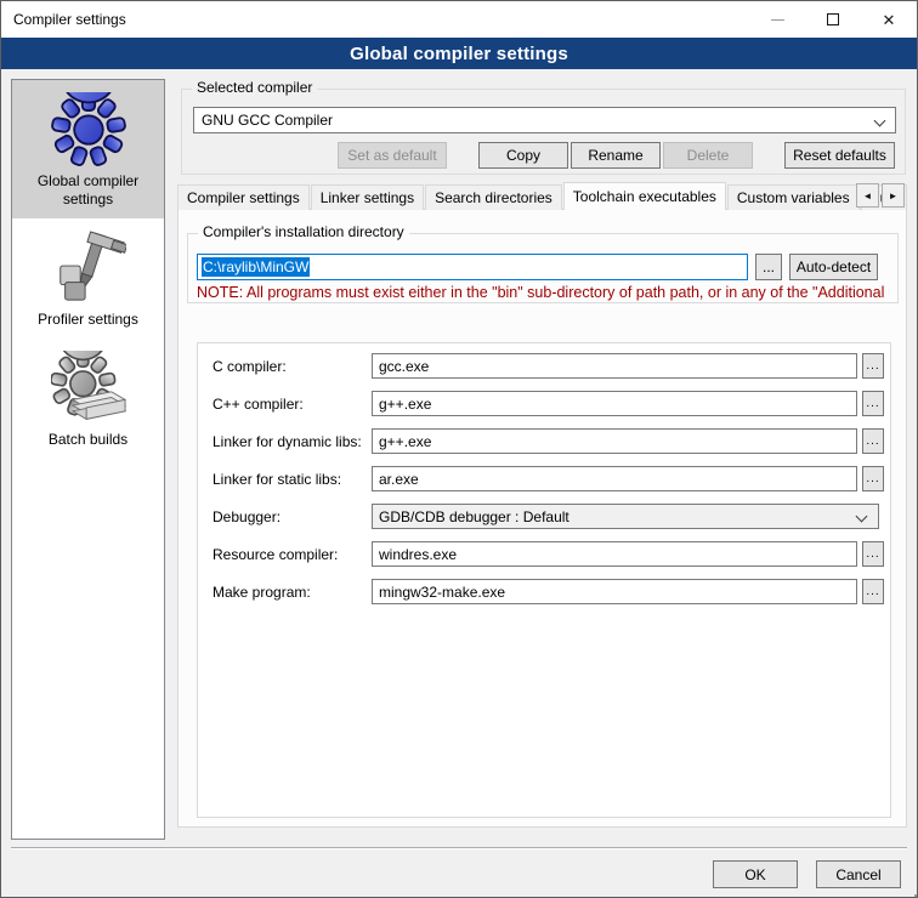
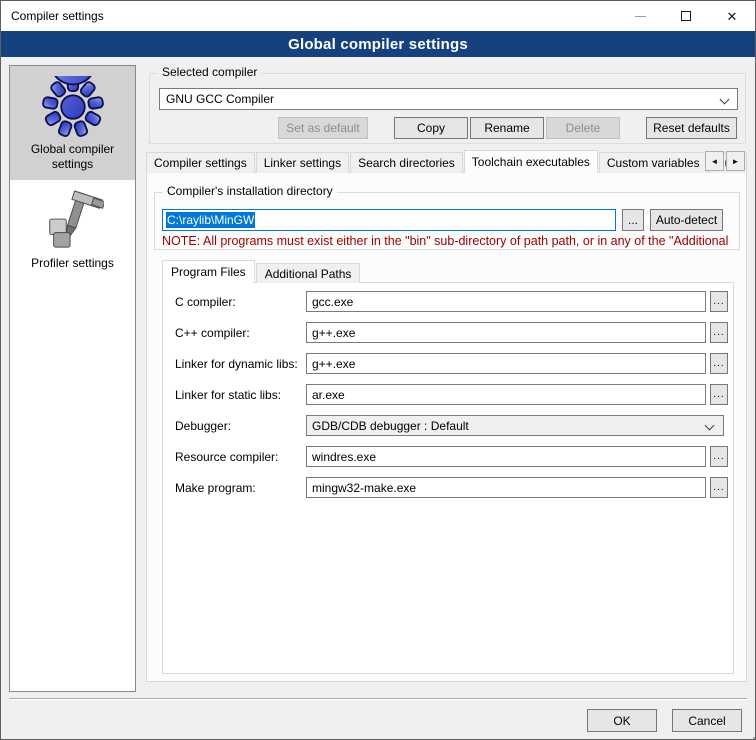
  Compiler settings
  ✕
  Global compiler settings
  Global compiler settings
  Profiler settings
- Batch builds
  Selected compiler
  GNU GCC Compiler
  Set as default
  Copy
  Rename
  Delete
  Reset defaults
  Compiler settings
  Linker settings
  Search directories
  Toolchain executables
  Custom variables
  ◄
  ►
  Compiler's installation directory
  C:\raylib\MinGW
  ...
  Auto-detect
  NOTE: All programs must exist either in the "bin" sub-directory of path path, or in any of the "Additional
+ Program Files
+ Additional Paths
  C compiler:
  gcc.exe
  ...
  C++ compiler:
  g++.exe
  ...
  Linker for dynamic libs:
  g++.exe
  ...
  Linker for static libs:
  ar.exe
  ...
  Debugger:
  GDB/CDB debugger : Default
  Resource compiler:
  windres.exe
  ...
  Make program:
  mingw32-make.exe
  ...
  OK
  Cancel
